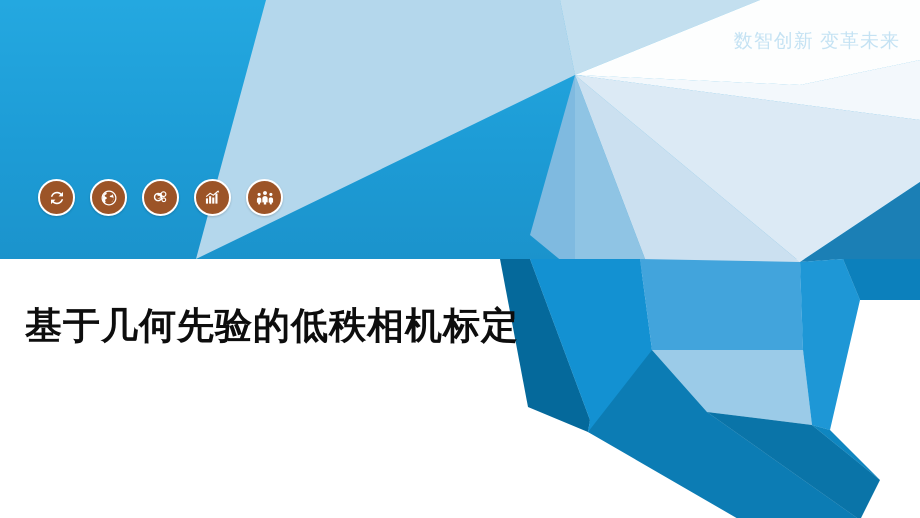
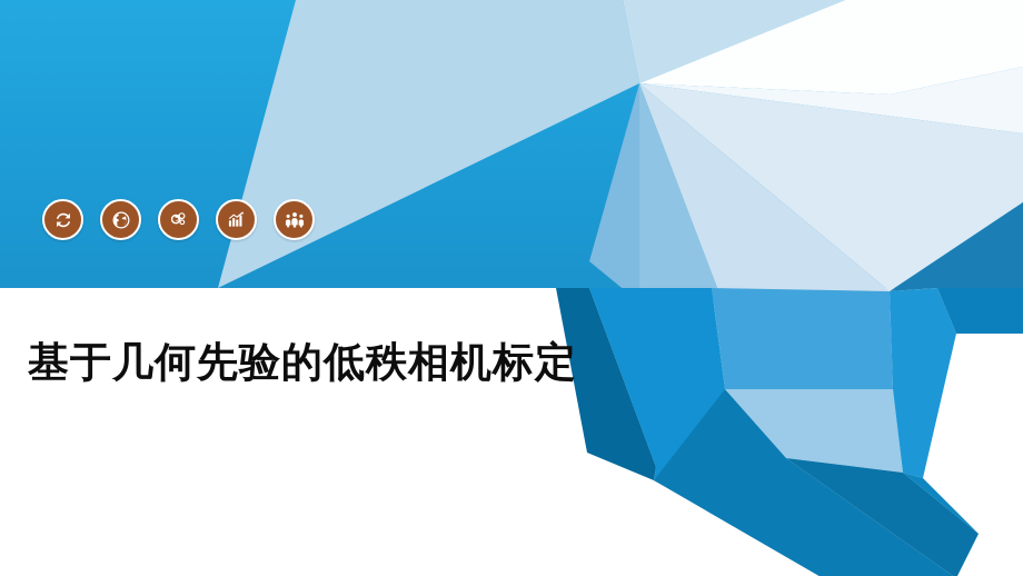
- 数智创新 变革未来
  基于几何先验的低秩相机标定
